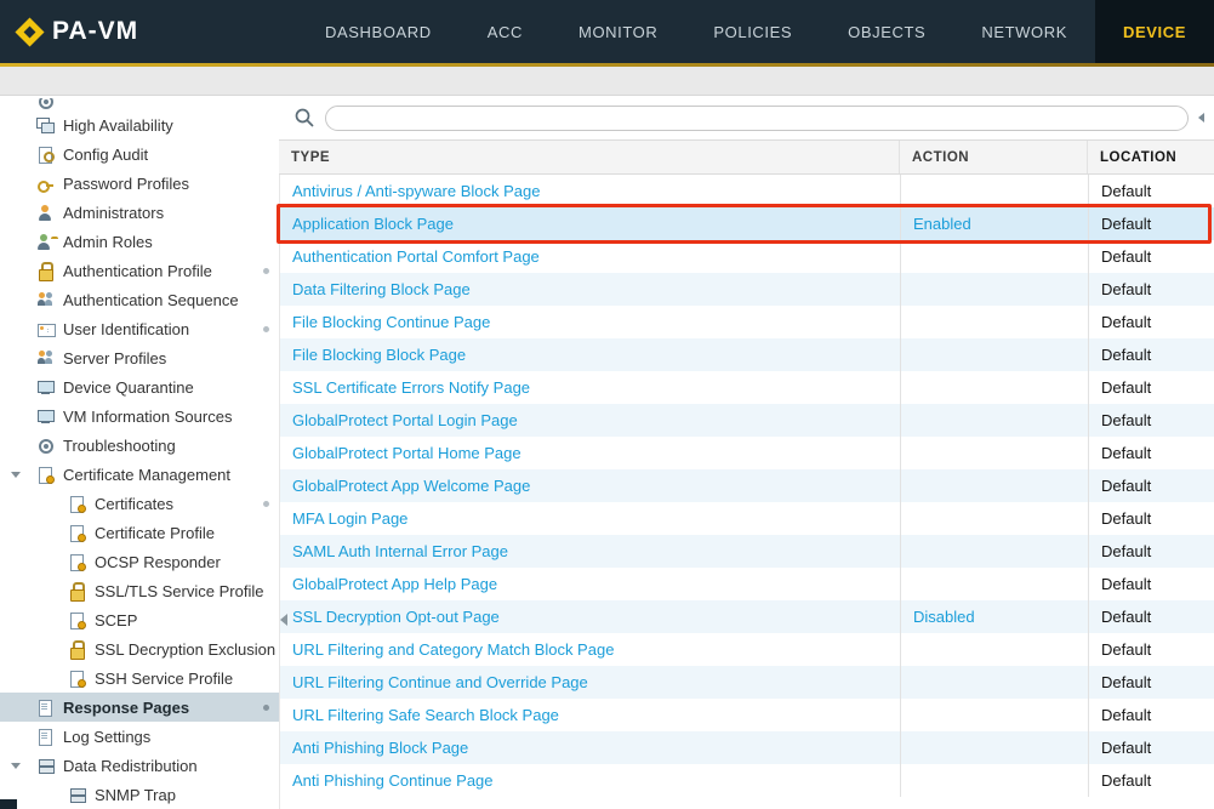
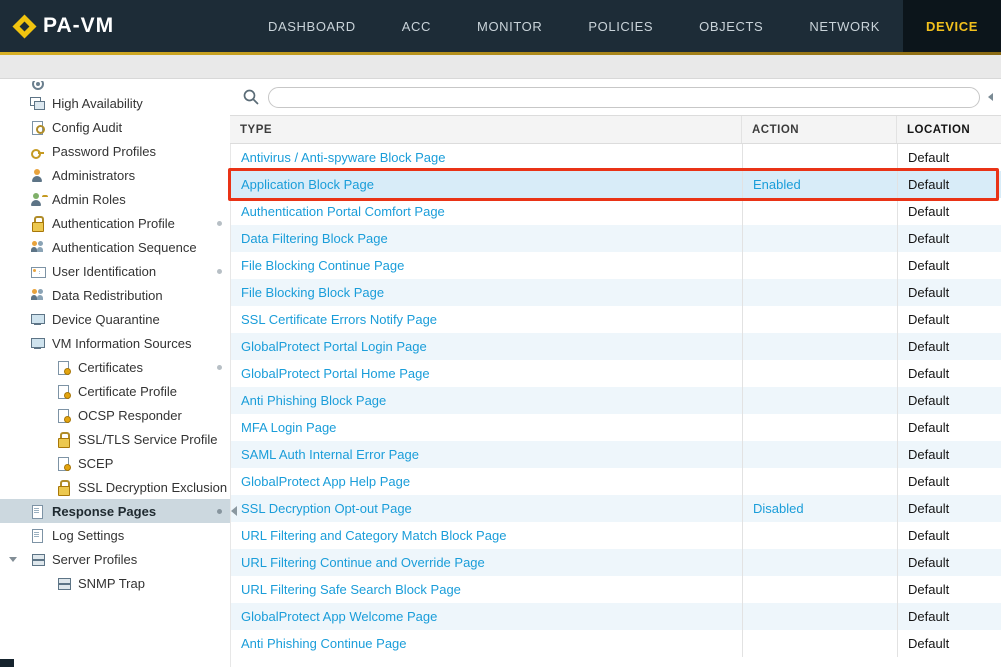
  PA-VM
  DASHBOARD
  ACC
  MONITOR
  POLICIES
  OBJECTS
  NETWORK
  DEVICE
  High Availability
  Config Audit
  Password Profiles
  Administrators
  Admin Roles
  Authentication Profile
  Authentication Sequence
  User Identification
- Server Profiles
+ Data Redistribution
  Device Quarantine
  VM Information Sources
- Troubleshooting
- Certificate Management
  Certificates
  Certificate Profile
  OCSP Responder
  SSL/TLS Service Profile
  SCEP
  SSL Decryption Exclusion
- SSH Service Profile
  Response Pages
  Log Settings
- Data Redistribution
+ Server Profiles
  SNMP Trap
  TYPE
  ACTION
  LOCATION
  Antivirus / Anti-spyware Block Page
  Default
  Application Block Page
  Enabled
  Default
  Authentication Portal Comfort Page
  Default
  Data Filtering Block Page
  Default
  File Blocking Continue Page
  Default
  File Blocking Block Page
  Default
  SSL Certificate Errors Notify Page
  Default
  GlobalProtect Portal Login Page
  Default
  GlobalProtect Portal Home Page
  Default
- GlobalProtect App Welcome Page
+ Anti Phishing Block Page
  Default
  MFA Login Page
  Default
  SAML Auth Internal Error Page
  Default
  GlobalProtect App Help Page
  Default
  SSL Decryption Opt-out Page
  Disabled
  Default
  URL Filtering and Category Match Block Page
  Default
  URL Filtering Continue and Override Page
  Default
  URL Filtering Safe Search Block Page
  Default
- Anti Phishing Block Page
+ GlobalProtect App Welcome Page
  Default
  Anti Phishing Continue Page
  Default
